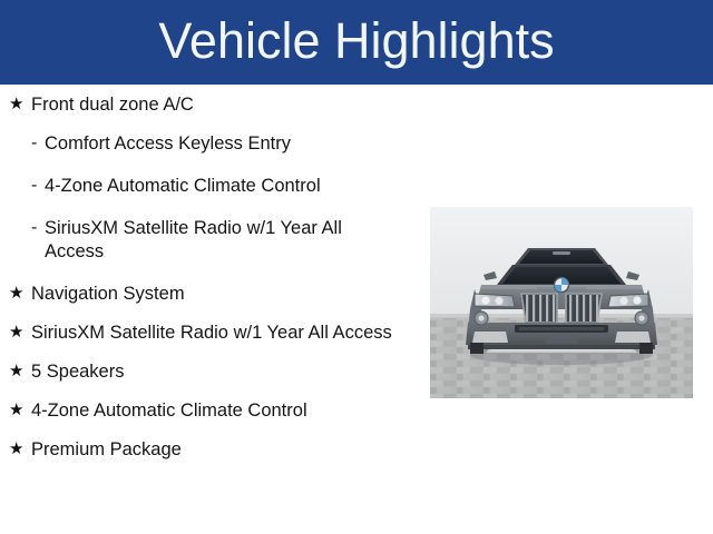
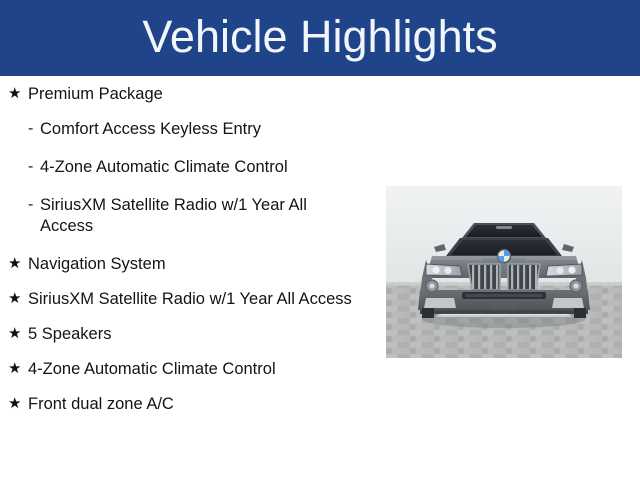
  Vehicle Highlights
  ★
- Front dual zone A/C
+ Premium Package
  -
  Comfort Access Keyless Entry
  -
  4-Zone Automatic Climate Control
  -
  SiriusXM Satellite Radio w/1 Year All Access
  ★
  Navigation System
  ★
  SiriusXM Satellite Radio w/1 Year All Access
  ★
  5 Speakers
  ★
  4-Zone Automatic Climate Control
  ★
- Premium Package
+ Front dual zone A/C
